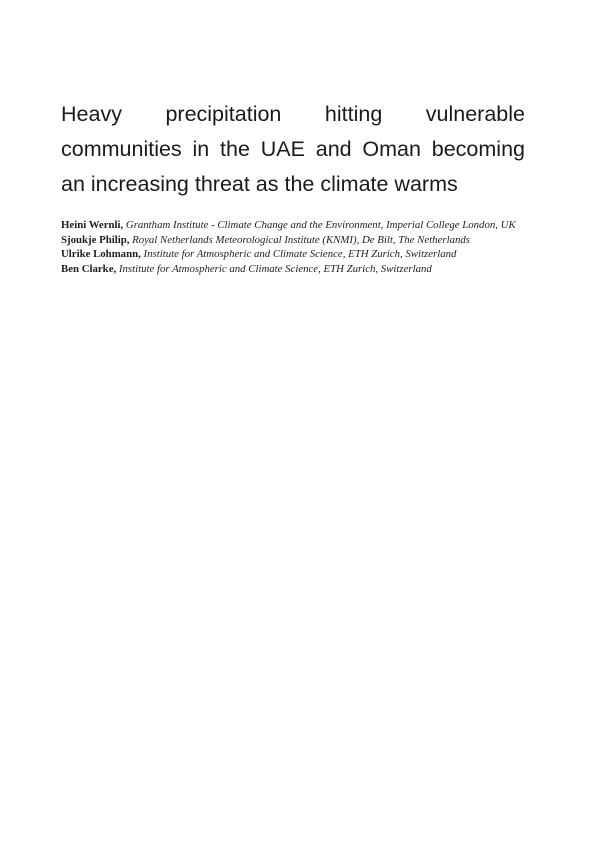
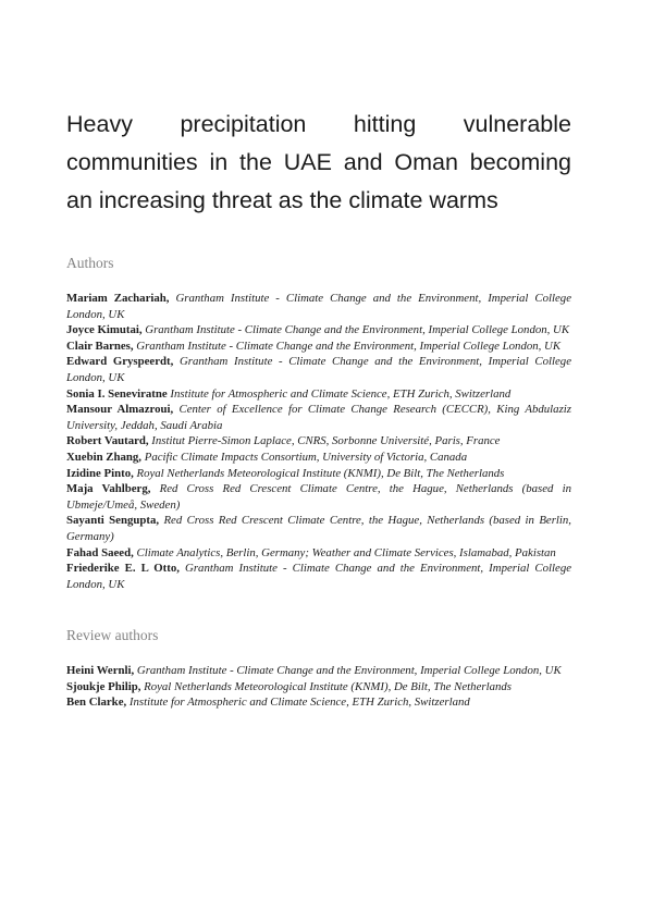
  Heavy precipitation hitting vulnerable communities in the UAE and Oman becoming an increasing threat as the climate warms
+ Authors
+ Mariam Zachariah, Grantham Institute - Climate Change and the Environment, Imperial College London, UK
+ Joyce Kimutai, Grantham Institute - Climate Change and the Environment, Imperial College London, UK
+ Clair Barnes, Grantham Institute - Climate Change and the Environment, Imperial College London, UK
+ Edward Gryspeerdt, Grantham Institute - Climate Change and the Environment, Imperial College London, UK
+ Sonia I. Seneviratne Institute for Atmospheric and Climate Science, ETH Zurich, Switzerland
+ Mansour Almazroui, Center of Excellence for Climate Change Research (CECCR), King Abdulaziz University, Jeddah, Saudi Arabia
+ Robert Vautard, Institut Pierre-Simon Laplace, CNRS, Sorbonne Université, Paris, France
+ Xuebin Zhang, Pacific Climate Impacts Consortium, University of Victoria, Canada
+ Izidine Pinto, Royal Netherlands Meteorological Institute (KNMI), De Bilt, The Netherlands
+ Maja Vahlberg, Red Cross Red Crescent Climate Centre, the Hague, Netherlands (based in Ubmeje/Umeå, Sweden)
+ Sayanti Sengupta, Red Cross Red Crescent Climate Centre, the Hague, Netherlands (based in Berlin, Germany)
+ Fahad Saeed, Climate Analytics, Berlin, Germany; Weather and Climate Services, Islamabad, Pakistan
+ Friederike E. L Otto, Grantham Institute - Climate Change and the Environment, Imperial College London, UK
+ Review authors
  Heini Wernli, Grantham Institute - Climate Change and the Environment, Imperial College London, UK
  Sjoukje Philip, Royal Netherlands Meteorological Institute (KNMI), De Bilt, The Netherlands
- Ulrike Lohmann, Institute for Atmospheric and Climate Science, ETH Zurich, Switzerland
  Ben Clarke, Institute for Atmospheric and Climate Science, ETH Zurich, Switzerland
